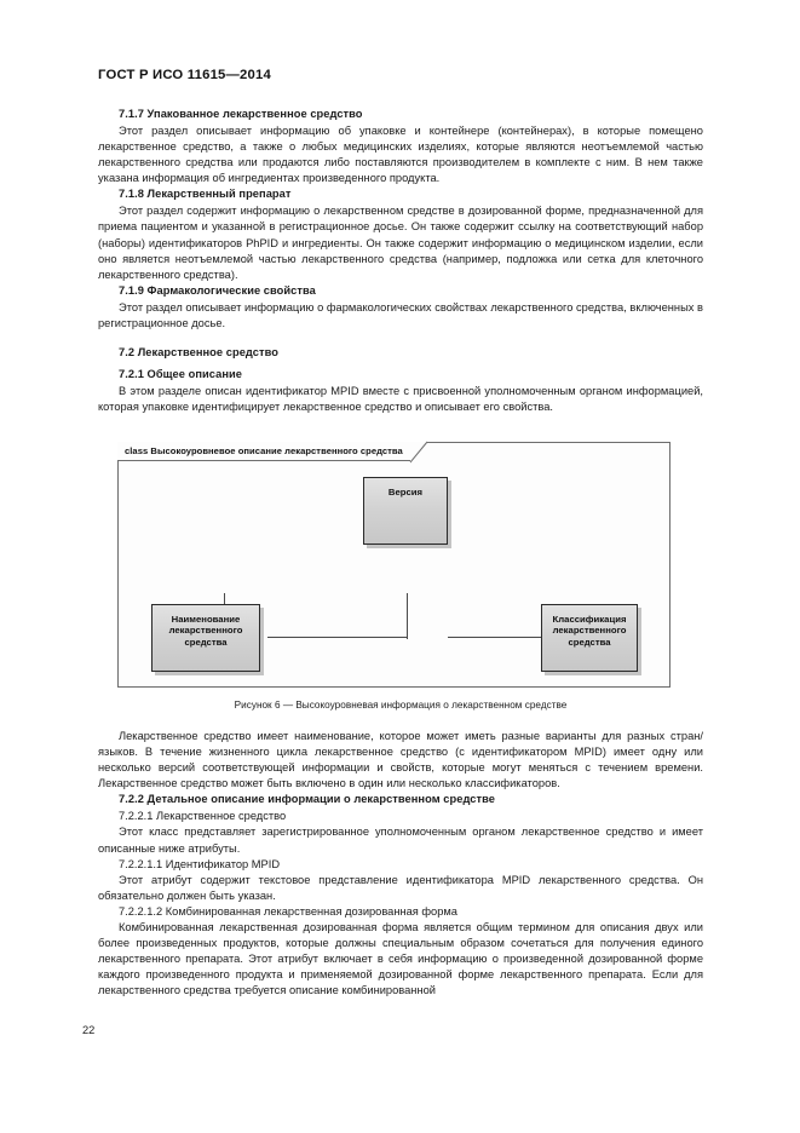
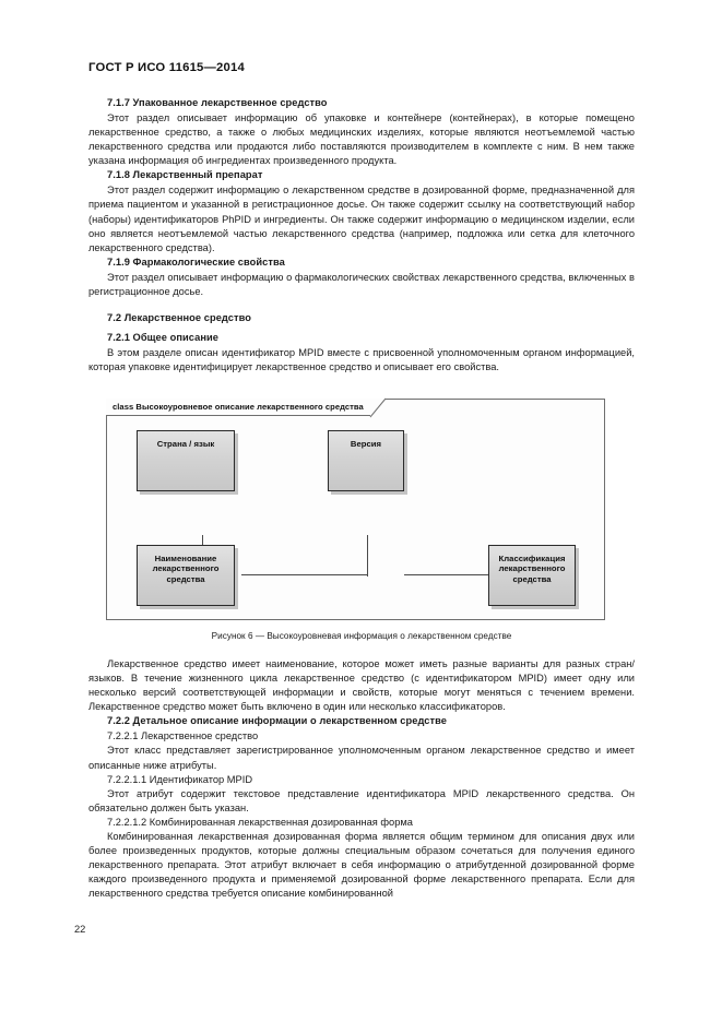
  ГОСТ Р ИСО 11615—2014
  7.1.7 Упакованное лекарственное средство
  Этот раздел описывает информацию об упаковке и контейнере (контейнерах), в которые помеще­но лекарственное средство, а также о любых медицинских изделиях, которые являются неотъемлемой частью лекарственного средства или продаются либо поставляются производителем в комплекте с ним. В нем также указана информация об ингредиентах произведенного продукта.
  7.1.8 Лекарственный препарат
  Этот раздел содержит информацию о лекарственном средстве в дозированной форме, предна­значенной для приема пациентом и указанной в регистрационное досье. Он также содержит ссылку на соответствующий набор (наборы) идентификаторов PhPID и ингредиенты. Он также содержит инфор­мацию о медицинском изделии, если оно является неотъемлемой частью лекарственного средства (например, подложка или сетка для клеточного лекарственного средства).
  7.1.9 Фармакологические свойства
  Этот раздел описывает информацию о фармакологических свойствах лекарственного средства, включенных в регистрационное досье.
  7.2 Лекарственное средство
  7.2.1 Общее описание
  В этом разделе описан идентификатор MPID вместе с присвоенной уполномоченным органом информацией, которая упаковке идентифицирует лекарственное средство и описывает его свойства.
  class Высокоуровневое описание лекарственного средства
+ Страна / язык
  Версия
  Наименование
  лекарственного
  средства
  Классификация
  лекарственного
  средства
  Рисунок 6 — Высокоуровневая информация о лекарственном средстве
  Лекарственное средство имеет наименование, которое может иметь разные варианты для разных стран/языков. В течение жизненного цикла лекарственное средство (с идентификатором MPID) имеет одну или несколько версий соответствующей информации и свойств, которые могут меняться с тече­нием времени. Лекарственное средство может быть включено в один или несколько классификаторов.
  7.2.2 Детальное описание информации о лекарственном средстве
  7.2.2.1 Лекарственное средство
  Этот класс представляет зарегистрированное уполномоченным органом лекарственное средство и имеет описанные ниже атрибуты.
  7.2.2.1.1 Идентификатор MPID
  Этот атрибут содержит текстовое представление идентификатора MPID лекарственного средства. Он обязательно должен быть указан.
  7.2.2.1.2 Комбинированная лекарственная дозированная форма
- Комбинированная лекарственная дозированная форма является общим термином для описания двух или более произведенных продуктов, которые должны специальным образом сочетаться для по­лучения единого лекарственного препарата. Этот атрибут включает в себя информацию о произве­денной дозированной форме каждого произведенного продукта и применяемой дозированной форме лекарственного препарата. Если для лекарственного средства требуется описание комбинированной
+ Комбинированная лекарственная дозированная форма является общим термином для описания двух или более произведенных продуктов, которые должны специальным образом сочетаться для по­лучения единого лекарственного препарата. Этот атрибут включает в себя информацию о атрибут­денной дозированной форме каждого произведенного продукта и применяемой дозированной форме лекарственного препарата. Если для лекарственного средства требуется описание комбинированной
  22
